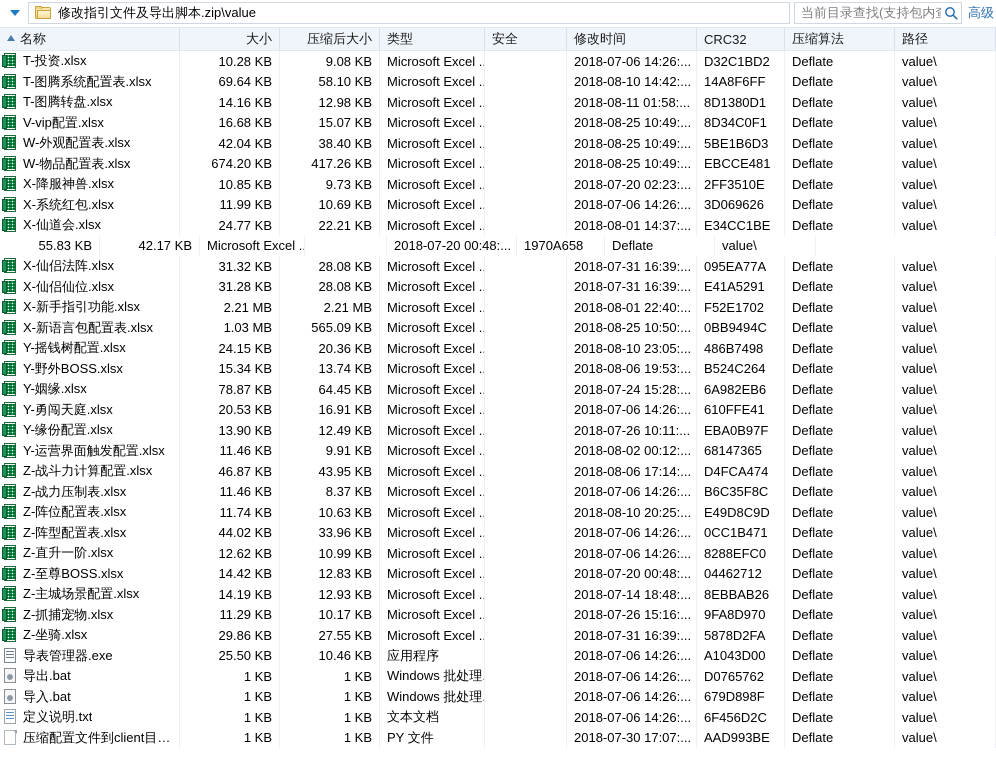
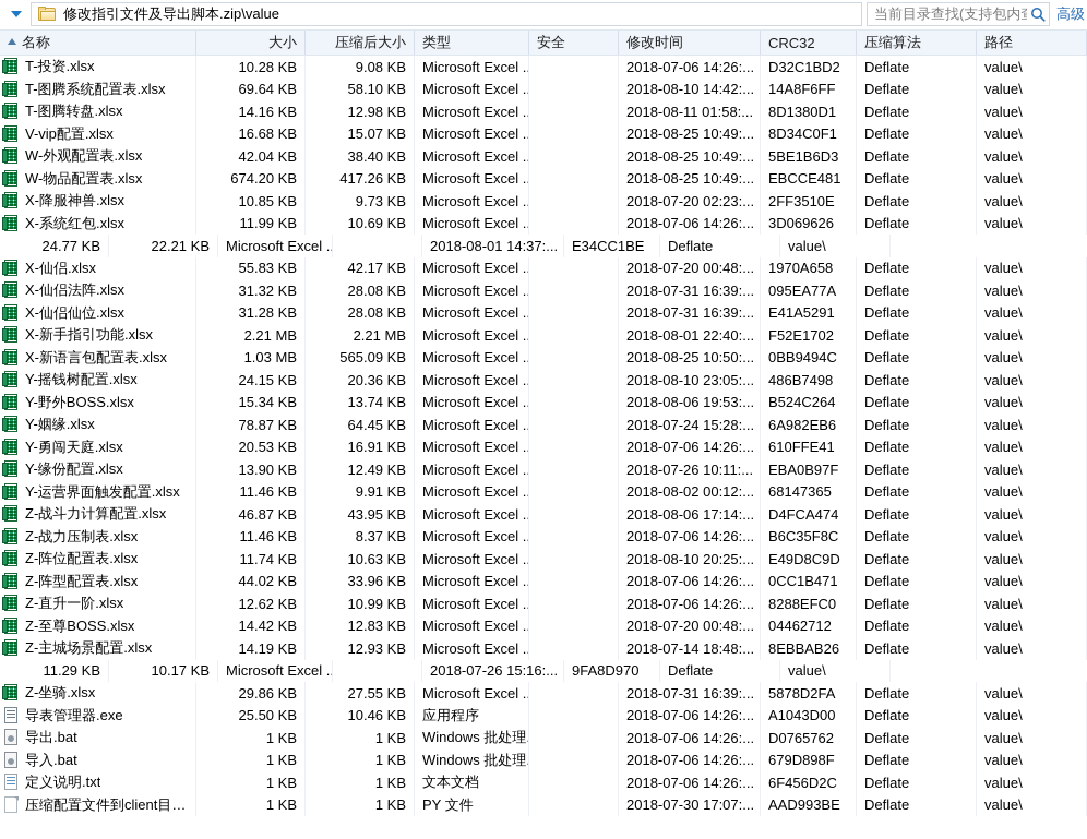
  修改指引文件及导出脚本.zip\value
  当前目录查找(支持包内
  高级
  名称
  大小
  压缩后大小
  类型
  安全
  修改时间
  CRC32
  压缩算法
  路径
  T-投资.xlsx
  10.28 KB
  9.08 KB
  Microsoft Excel ..
  2018-07-06 14:26:...
  D32C1BD2
  Deflate
  value\
  T-图腾系统配置表.xlsx
  69.64 KB
  58.10 KB
  Microsoft Excel ..
  2018-08-10 14:42:...
  14A8F6FF
  Deflate
  value\
  T-图腾转盘.xlsx
  14.16 KB
  12.98 KB
  Microsoft Excel ..
  2018-08-11 01:58:...
  8D1380D1
  Deflate
  value\
  V-vip配置.xlsx
  16.68 KB
  15.07 KB
  Microsoft Excel ..
  2018-08-25 10:49:...
  8D34C0F1
  Deflate
  value\
  W-外观配置表.xlsx
  42.04 KB
  38.40 KB
  Microsoft Excel ..
  2018-08-25 10:49:...
  5BE1B6D3
  Deflate
  value\
  W-物品配置表.xlsx
  674.20 KB
  417.26 KB
  Microsoft Excel ..
  2018-08-25 10:49:...
  EBCCE481
  Deflate
  value\
  X-降服神兽.xlsx
  10.85 KB
  9.73 KB
  Microsoft Excel ..
  2018-07-20 02:23:...
  2FF3510E
  Deflate
  value\
  X-系统红包.xlsx
  11.99 KB
  10.69 KB
  Microsoft Excel ..
  2018-07-06 14:26:...
  3D069626
  Deflate
  value\
- X-仙道会.xlsx
  24.77 KB
  22.21 KB
  Microsoft Excel ..
  2018-08-01 14:37:...
  E34CC1BE
  Deflate
  value\
+ X-仙侣.xlsx
  55.83 KB
  42.17 KB
  Microsoft Excel ..
  2018-07-20 00:48:...
  1970A658
  Deflate
  value\
  X-仙侣法阵.xlsx
  31.32 KB
  28.08 KB
  Microsoft Excel ..
  2018-07-31 16:39:...
  095EA77A
  Deflate
  value\
  X-仙侣仙位.xlsx
  31.28 KB
  28.08 KB
  Microsoft Excel ..
  2018-07-31 16:39:...
  E41A5291
  Deflate
  value\
  X-新手指引功能.xlsx
  2.21 MB
  2.21 MB
  Microsoft Excel ..
  2018-08-01 22:40:...
  F52E1702
  Deflate
  value\
  X-新语言包配置表.xlsx
  1.03 MB
  565.09 KB
  Microsoft Excel ..
  2018-08-25 10:50:...
  0BB9494C
  Deflate
  value\
  Y-摇钱树配置.xlsx
  24.15 KB
  20.36 KB
  Microsoft Excel ..
  2018-08-10 23:05:...
  486B7498
  Deflate
  value\
  Y-野外BOSS.xlsx
  15.34 KB
  13.74 KB
  Microsoft Excel ..
  2018-08-06 19:53:...
  B524C264
  Deflate
  value\
  Y-姻缘.xlsx
  78.87 KB
  64.45 KB
  Microsoft Excel ..
  2018-07-24 15:28:...
  6A982EB6
  Deflate
  value\
  Y-勇闯天庭.xlsx
  20.53 KB
  16.91 KB
  Microsoft Excel ..
  2018-07-06 14:26:...
  610FFE41
  Deflate
  value\
  Y-缘份配置.xlsx
  13.90 KB
  12.49 KB
  Microsoft Excel ..
  2018-07-26 10:11:...
  EBA0B97F
  Deflate
  value\
  Y-运营界面触发配置.xlsx
  11.46 KB
  9.91 KB
  Microsoft Excel ..
  2018-08-02 00:12:...
  68147365
  Deflate
  value\
  Z-战斗力计算配置.xlsx
  46.87 KB
  43.95 KB
  Microsoft Excel ..
  2018-08-06 17:14:...
  D4FCA474
  Deflate
  value\
  Z-战力压制表.xlsx
  11.46 KB
  8.37 KB
  Microsoft Excel ..
  2018-07-06 14:26:...
  B6C35F8C
  Deflate
  value\
  Z-阵位配置表.xlsx
  11.74 KB
  10.63 KB
  Microsoft Excel ..
  2018-08-10 20:25:...
  E49D8C9D
  Deflate
  value\
  Z-阵型配置表.xlsx
  44.02 KB
  33.96 KB
  Microsoft Excel ..
  2018-07-06 14:26:...
  0CC1B471
  Deflate
  value\
  Z-直升一阶.xlsx
  12.62 KB
  10.99 KB
  Microsoft Excel ..
  2018-07-06 14:26:...
  8288EFC0
  Deflate
  value\
  Z-至尊BOSS.xlsx
  14.42 KB
  12.83 KB
  Microsoft Excel ..
  2018-07-20 00:48:...
  04462712
  Deflate
  value\
  Z-主城场景配置.xlsx
  14.19 KB
  12.93 KB
  Microsoft Excel ..
  2018-07-14 18:48:...
  8EBBAB26
  Deflate
  value\
- Z-抓捕宠物.xlsx
  11.29 KB
  10.17 KB
  Microsoft Excel ..
  2018-07-26 15:16:...
  9FA8D970
  Deflate
  value\
  Z-坐骑.xlsx
  29.86 KB
  27.55 KB
  Microsoft Excel ..
  2018-07-31 16:39:...
  5878D2FA
  Deflate
  value\
  导表管理器.exe
  25.50 KB
  10.46 KB
  应用程序
  2018-07-06 14:26:...
  A1043D00
  Deflate
  value\
  导出.bat
  1 KB
  1 KB
  Windows 批处理.
  2018-07-06 14:26:...
  D0765762
  Deflate
  value\
  导入.bat
  1 KB
  1 KB
  Windows 批处理.
  2018-07-06 14:26:...
  679D898F
  Deflate
  value\
  定义说明.txt
  1 KB
  1 KB
  文本文档
  2018-07-06 14:26:...
  6F456D2C
  Deflate
  value\
  压缩配置文件到client目录
  1 KB
  1 KB
  PY 文件
  2018-07-30 17:07:...
  AAD993BE
  Deflate
  value\
